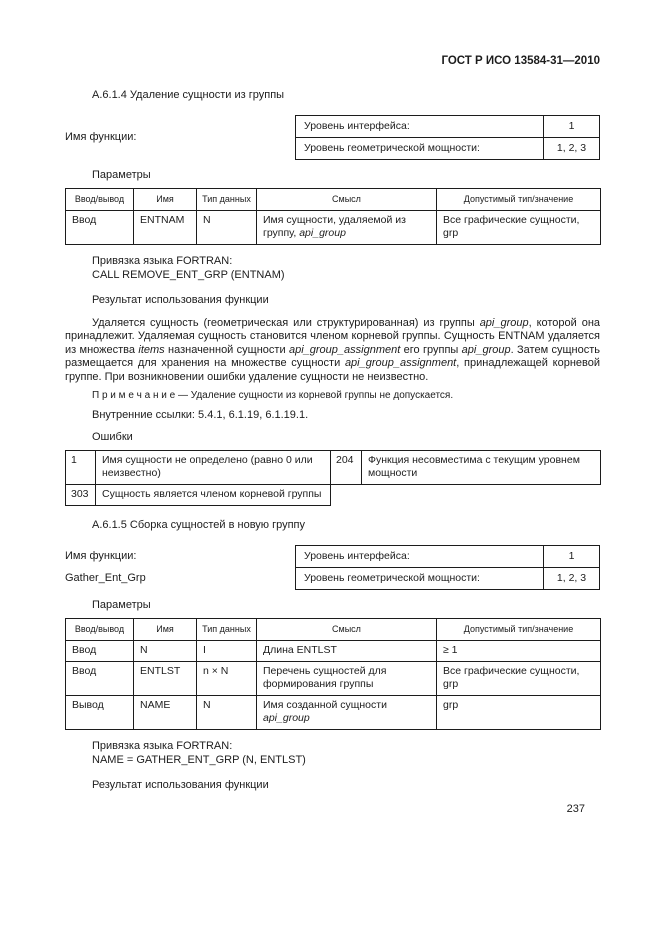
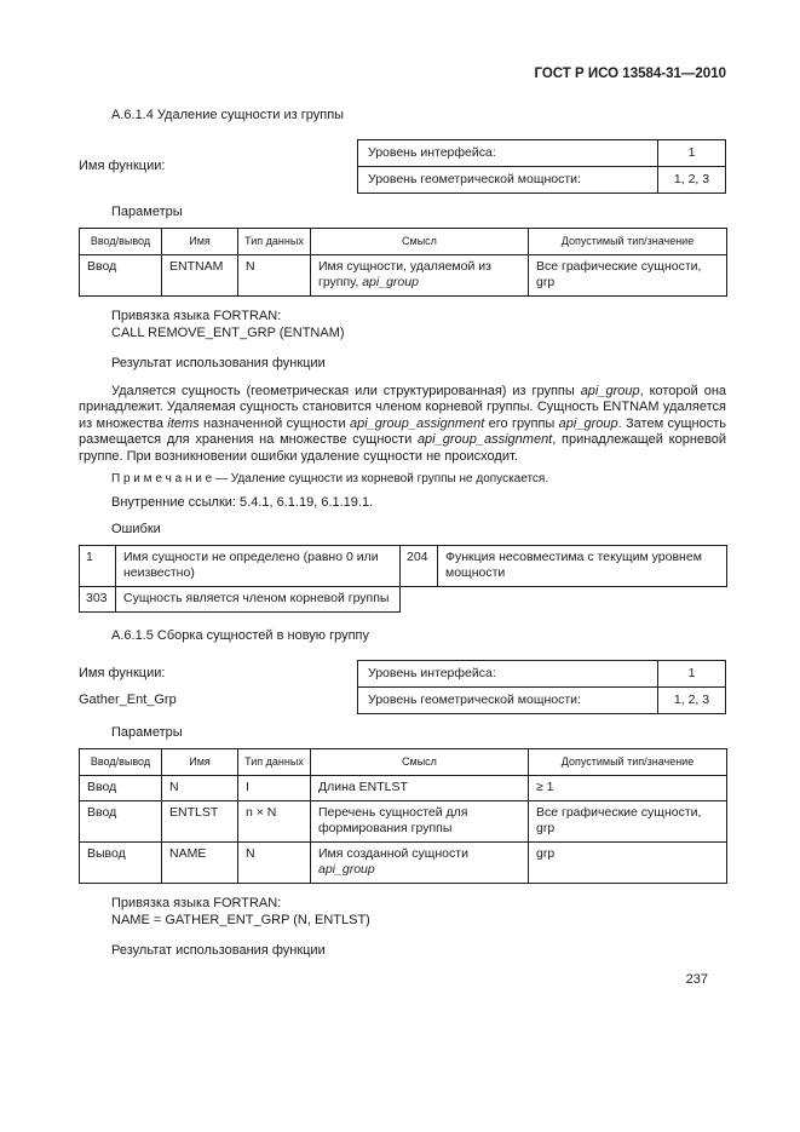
  ГОСТ Р ИСО 13584-31—2010
  А.6.1.4 Удаление сущности из группы
  Имя функции:
  Уровень интерфейса:	1
  Уровень геометрической мощности:	1, 2, 3
  Параметры
  Ввод/вывод	Имя	Тип данных	Смысл	Допустимый тип/значение
  Ввод	ENTNAM	N	Имя сущности, удаляемой из группу, api_group	Все графические сущности, grp
  Привязка языка FORTRAN:
  CALL REMOVE_ENT_GRP (ENTNAM)
  Результат использования функции
- Удаляется сущность (геометрическая или структурированная) из группы api_group, которой она принадлежит. Удаляемая сущность становится членом корневой группы. Сущность ENTNAM удаляется из множества items назначенной сущности api_group_assignment его группы api_group. Затем сущность размещается для хранения на множестве сущности api_group_assignment, принадлежащей корневой группе. При возникновении ошибки удаление сущности не неизвестно.
+ Удаляется сущность (геометрическая или структурированная) из группы api_group, которой она принадлежит. Удаляемая сущность становится членом корневой группы. Сущность ENTNAM удаляется из множества items назначенной сущности api_group_assignment его группы api_group. Затем сущность размещается для хранения на множестве сущности api_group_assignment, принадлежащей корневой группе. При возникновении ошибки удаление сущности не происходит.
  П р и м е ч а н и е — Удаление сущности из корневой группы не допускается.
  Внутренние ссылки: 5.4.1, 6.1.19, 6.1.19.1.
  Ошибки
  1	Имя сущности не определено (равно 0 или неизвестно)	204	Функция несовместима с текущим уровнем мощности
  303	Сущность является членом корневой группы
  А.6.1.5 Сборка сущностей в новую группу
  Имя функции:
  Gather_Ent_Grp
  Уровень интерфейса:	1
  Уровень геометрической мощности:	1, 2, 3
  Параметры
  Ввод/вывод	Имя	Тип данных	Смысл	Допустимый тип/значение
  Ввод	N	I	Длина ENTLST	≥ 1
  Ввод	ENTLST	n × N	Перечень сущностей для формирования группы	Все графические сущности, grp
  Вывод	NAME	N	Имя созданной сущности api_group	grp
  Привязка языка FORTRAN:
  NAME = GATHER_ENT_GRP (N, ENTLST)
  Результат использования функции
  237
